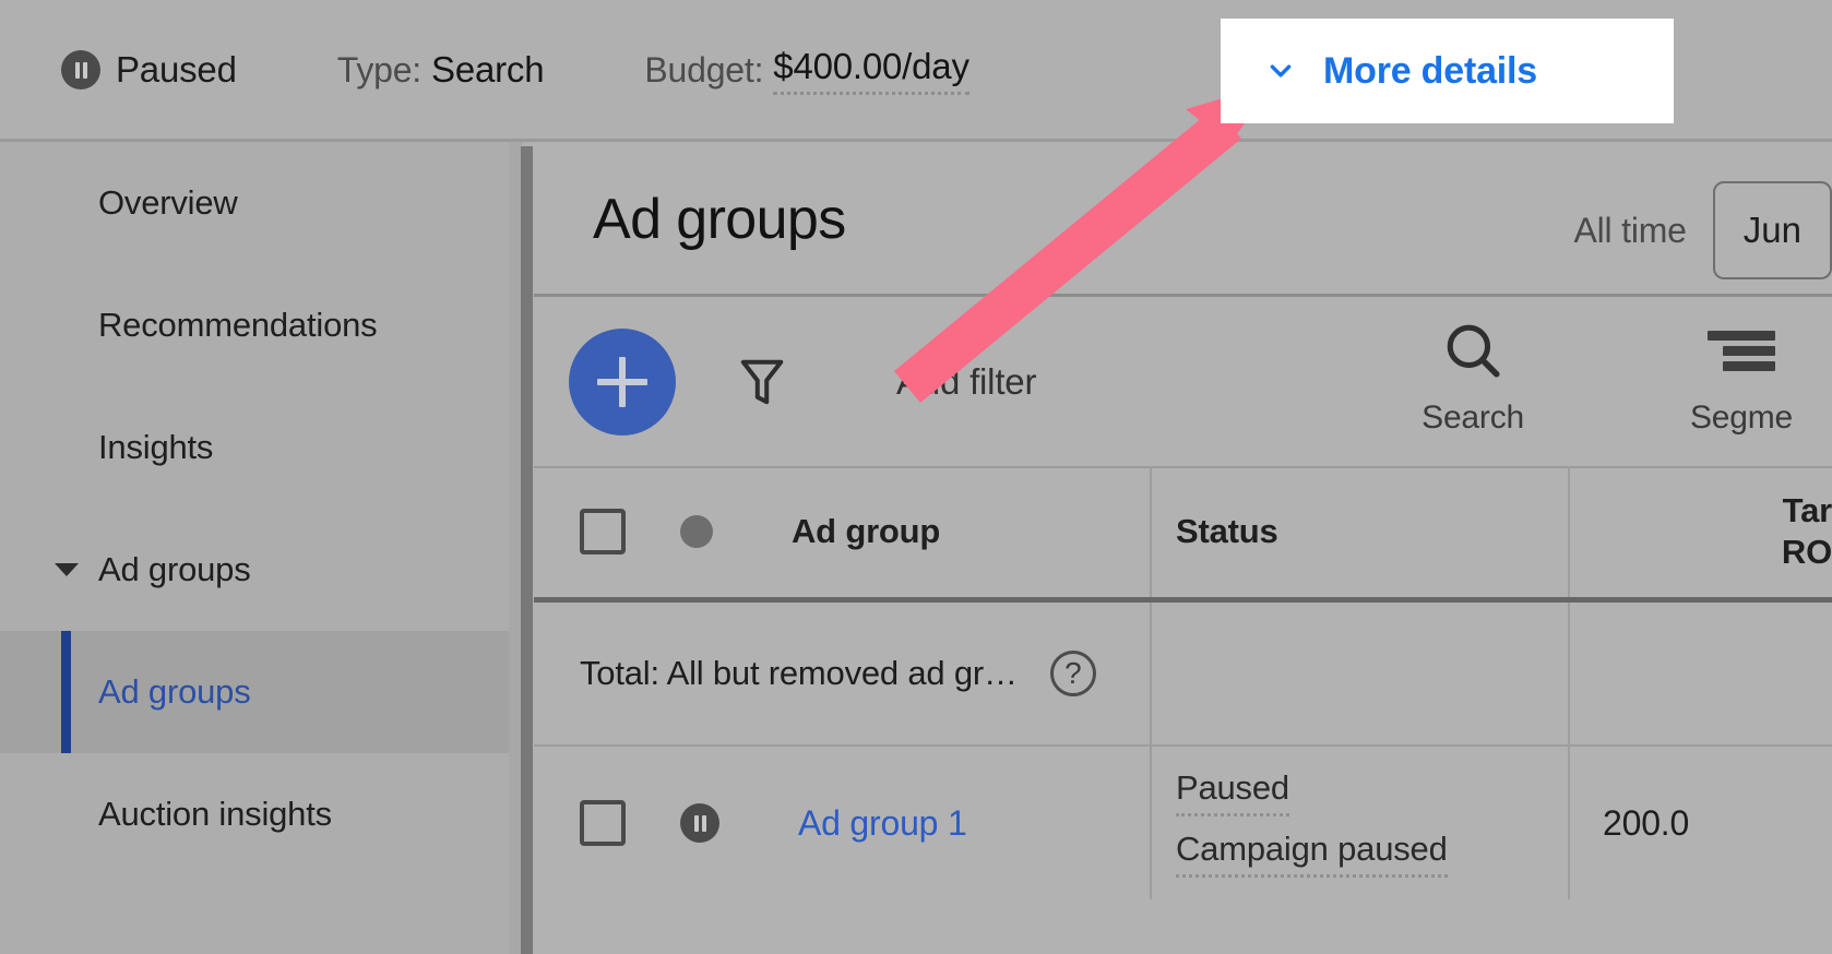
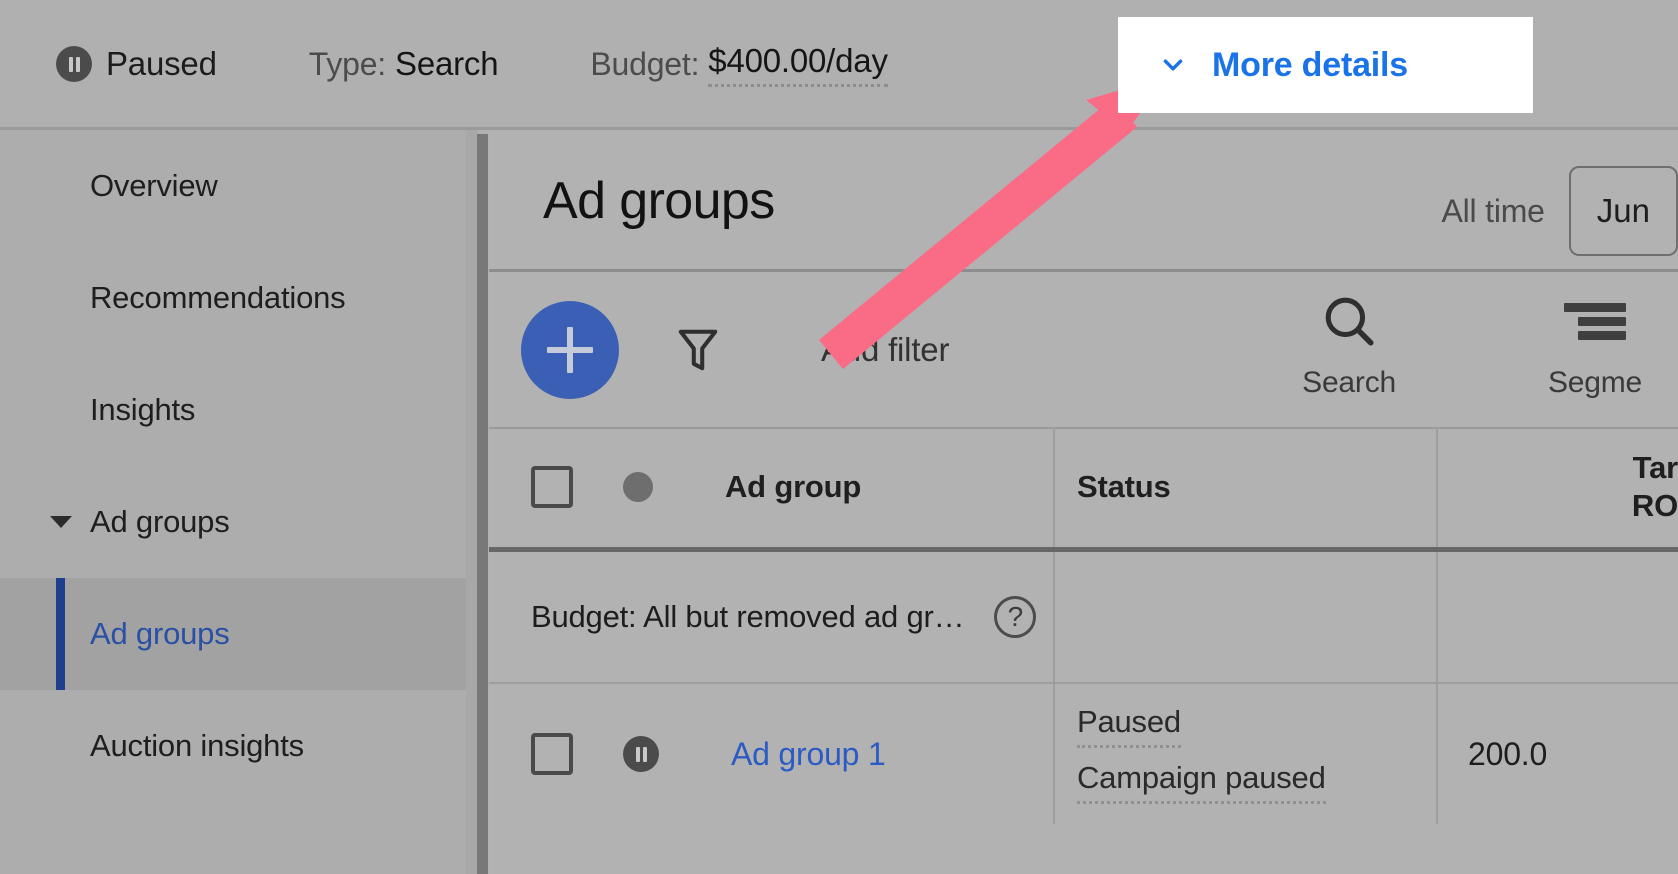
  Paused
  Type:
  Search
  Budget:
  $400.00/day
  More details
  Overview
  Recommendations
  Insights
  Ad groups
  Ad groups
  Auction insights
  Ad groups
  All time
  Jun
  d filter
  Search
  Segme
  Ad group
  Status
  Tar
  RO
- Total: All but removed ad gr…
+ Budget: All but removed ad gr…
  ?
  Ad group 1
  Paused
  Campaign paused
  200.0
